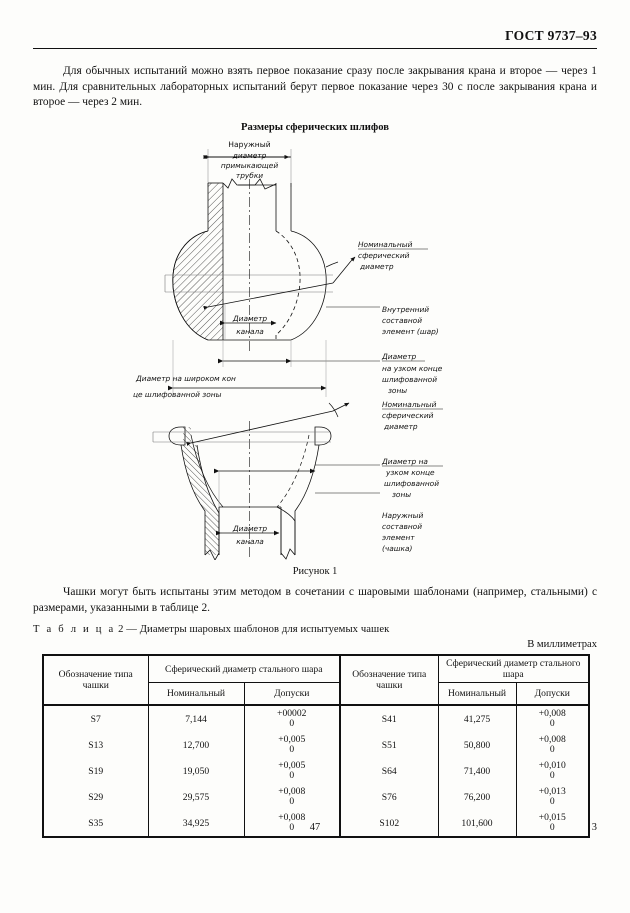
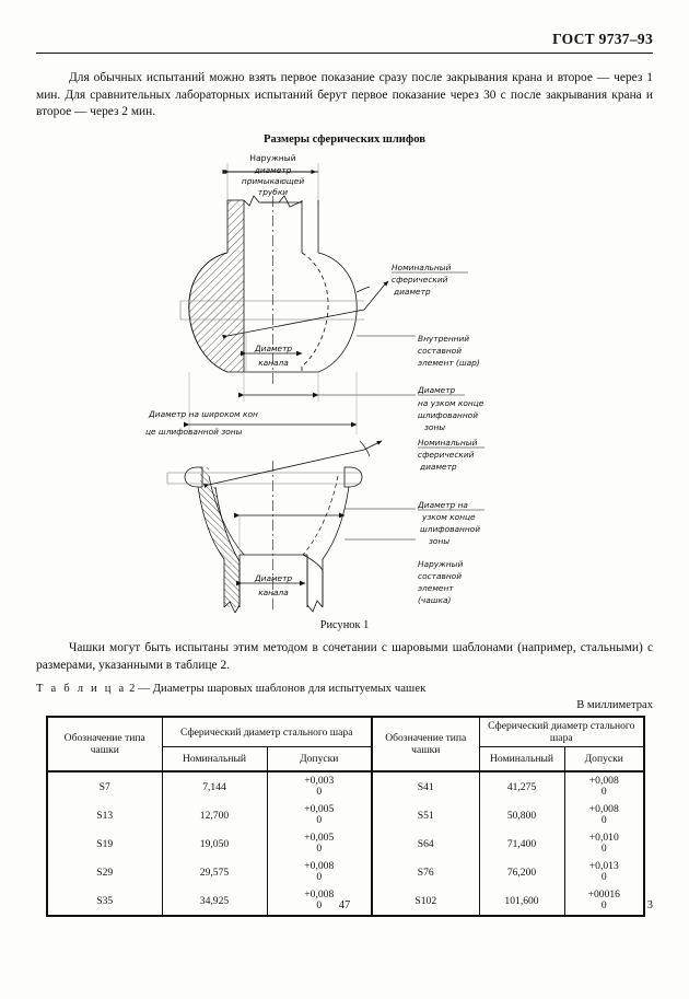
  ГОСТ 9737–93
  Для обычных испытаний можно взять первое показание сразу после закрывания крана и второе — через 1 мин. Для сравнительных лабораторных испытаний берут первое показание через 30 с после закрывания крана и второе — через 2 мин.
  Размеры сферических шлифов
  Наружный
  диаметр
  примыкающей
  трубки
  Номинальный
  сферический
  диаметр
  Диаметр
  канала
  Внутренний
  составной
  элемент (шар)
  Диаметр
  на узком конце
  шлифованной
  зоны
  Диаметр на широком кон
  це шлифованной зоны
  Номинальный
  сферический
  диаметр
  Диаметр на
  узком конце
  шлифованной
  зоны
  Наружный
  составной
  элемент
  (чашка)
  Диаметр
  канала
  Рисунок 1
  Чашки могут быть испытаны этим методом в сочетании с шаровыми шаблонами (например, стальными) с размерами, указанными в таблице 2.
  Т а б л и ц а 2 — Диаметры шаровых шаблонов для испытуемых чашек
  В миллиметрах
  Обозначение типа чашки	Сферический диаметр стального шара	Обозначение типа чашки	Сферический диаметр стального шара
  Номинальный	Допуски	Номинальный	Допуски
- S7	7,144	+00002 0	S41	41,275	+0,008 0
+ S7	7,144	+0,003 0	S41	41,275	+0,008 0
  S13	12,700	+0,005 0	S51	50,800	+0,008 0
  S19	19,050	+0,005 0	S64	71,400	+0,010 0
  S29	29,575	+0,008 0	S76	76,200	+0,013 0
- S35	34,925	+0,008 0	S102	101,600	+0,015 0
+ S35	34,925	+0,008 0	S102	101,600	+00016 0
  47
  3
